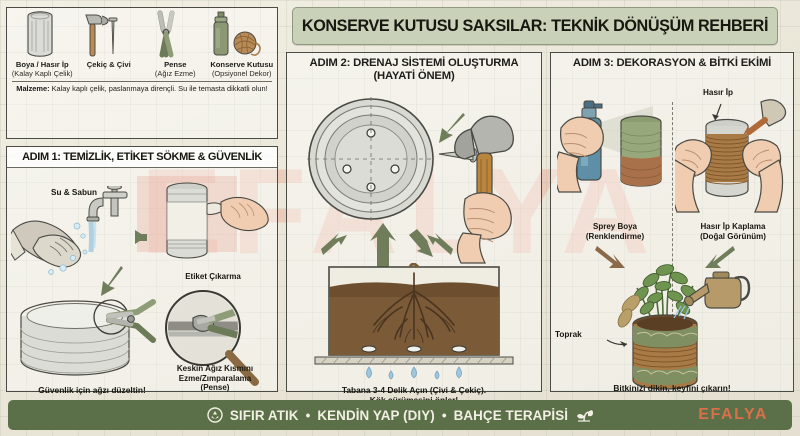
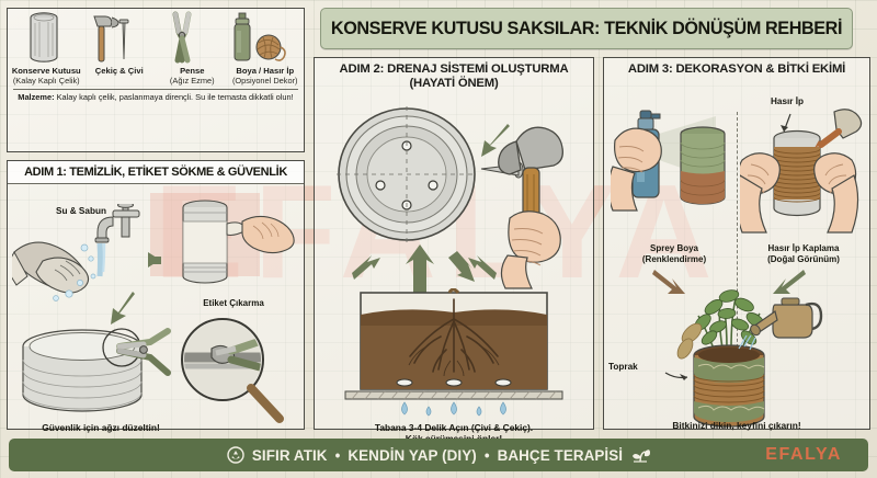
  KONSERVE KUTUSU SAKSILAR: TEKNİK DÖNÜŞÜM REHBERİ
- Boya / Hasır İp
+ Konserve Kutusu
  (Kalay Kaplı Çelik)
  Çekiç & Çivi
  Pense
  (Ağız Ezme)
- Konserve Kutusu
+ Boya / Hasır İp
  (Opsiyonel Dekor)
  Malzeme: Kalay kaplı çelik, paslanmaya dirençli. Su ile temasta dikkatli olun!
  ADIM 1: TEMİZLİK, ETİKET SÖKME & GÜVENLİK
  Su & Sabun
  Etiket Çıkarma
- Keskin Ağız Kısmını
- Ezme/Zımparalama
- (Pense)
  Güvenlik için ağzı düzeltin!
  ADIM 2: DRENAJ SİSTEMİ OLUŞTURMA
  (HAYATİ ÖNEM)
  Tabana 3-4 Delik Açın (Çivi & Çekiç).
  ADIM 3: DEKORASYON & BİTKİ EKİMİ
  Sprey Boya
  (Renklendirme)
  Hasır İp
  Hasır İp Kaplama
  (Doğal Görünüm)
  Toprak
  Bitkinizi dikin, keyfini çıkarın!
  SIFIR ATIK
  •
  KENDİN YAP (DIY)
  •
  BAHÇE TERAPİSİ
  EFALYA
